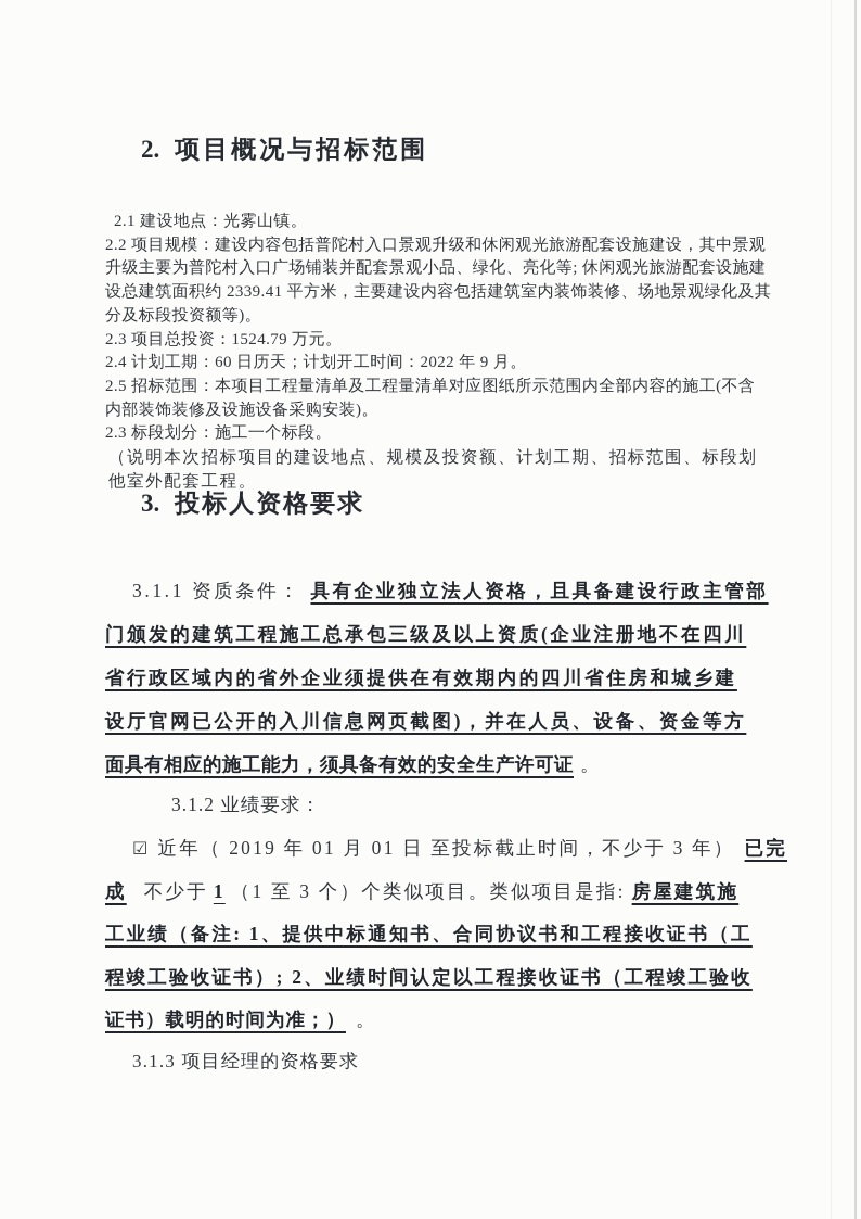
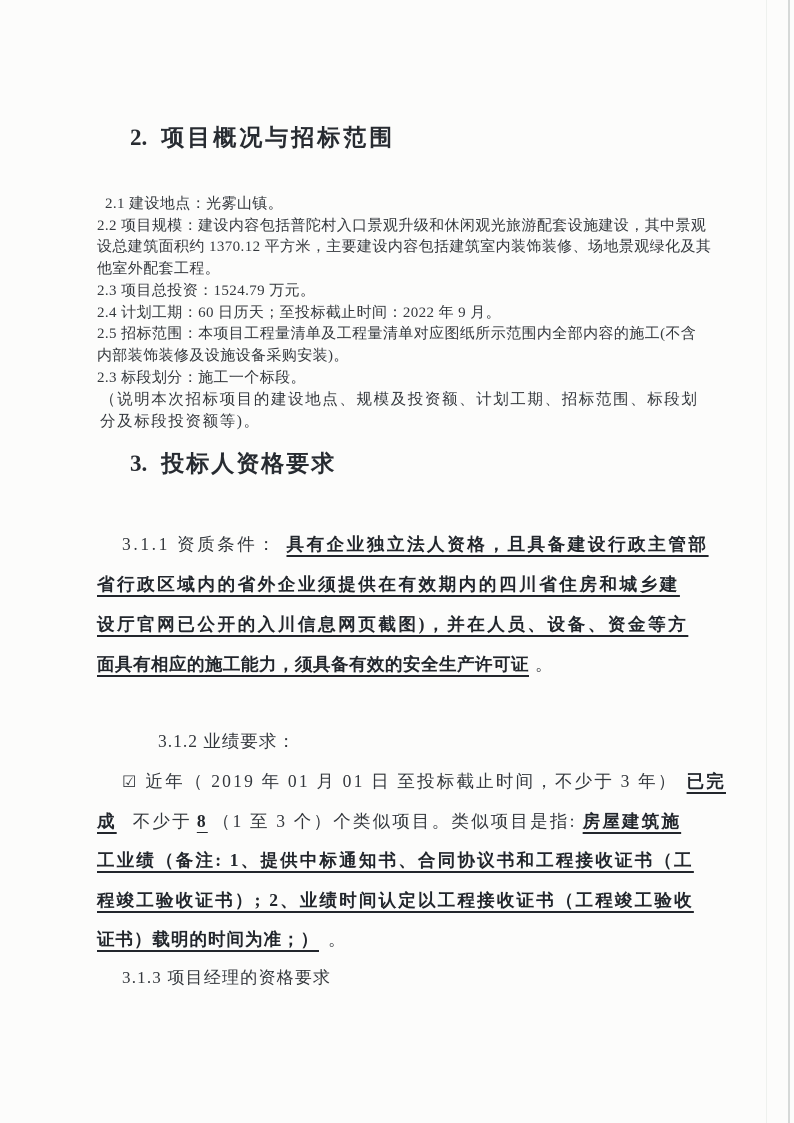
  2. 项目概况与招标范围
  2.1 建设地点：光雾山镇。
  2.2 项目规模：建设内容包括普陀村入口景观升级和休闲观光旅游配套设施建设，其中景观
- 升级主要为普陀村入口广场铺装并配套景观小品、绿化、亮化等; 休闲观光旅游配套设施建
- 设总建筑面积约 2339.41 平方米，主要建设内容包括建筑室内装饰装修、场地景观绿化及其
+ 设总建筑面积约 1370.12 平方米，主要建设内容包括建筑室内装饰装修、场地景观绿化及其
- 分及标段投资额等)。
+ 他室外配套工程。
  2.3 项目总投资：1524.79 万元。
- 2.4 计划工期：60 日历天；计划开工时间：2022 年 9 月。
+ 2.4 计划工期：60 日历天；至投标截止时间：2022 年 9 月。
  2.5 招标范围：本项目工程量清单及工程量清单对应图纸所示范围内全部内容的施工(不含
  内部装饰装修及设施设备采购安装)。
  2.3 标段划分：施工一个标段。
  （说明本次招标项目的建设地点、规模及投资额、计划工期、招标范围、标段划
- 他室外配套工程。
+ 分及标段投资额等)。
  3. 投标人资格要求
  3.1.1 资质条件： 具有企业独立法人资格，且具备建设行政主管部
- 门颁发的建筑工程施工总承包三级及以上资质(企业注册地不在四川
  省行政区域内的省外企业须提供在有效期内的四川省住房和城乡建
  设厅官网已公开的入川信息网页截图)，并在人员、设备、资金等方
  面具有相应的施工能力，须具备有效的安全生产许可证 。
  3.1.2 业绩要求：
  ☑ 近年（ 2019 年 01 月 01 日 至投标截止时间，不少于 3 年） 已完
- 成 不少于 1 （1 至 3 个）个类似项目。类似项目是指: 房屋建筑施
+ 成 不少于 8 （1 至 3 个）个类似项目。类似项目是指: 房屋建筑施
  工业绩（备注: 1、提供中标通知书、合同协议书和工程接收证书（工
  程竣工验收证书）; 2、业绩时间认定以工程接收证书（工程竣工验收
  证书）载明的时间为准；） 。
  3.1.3 项目经理的资格要求
